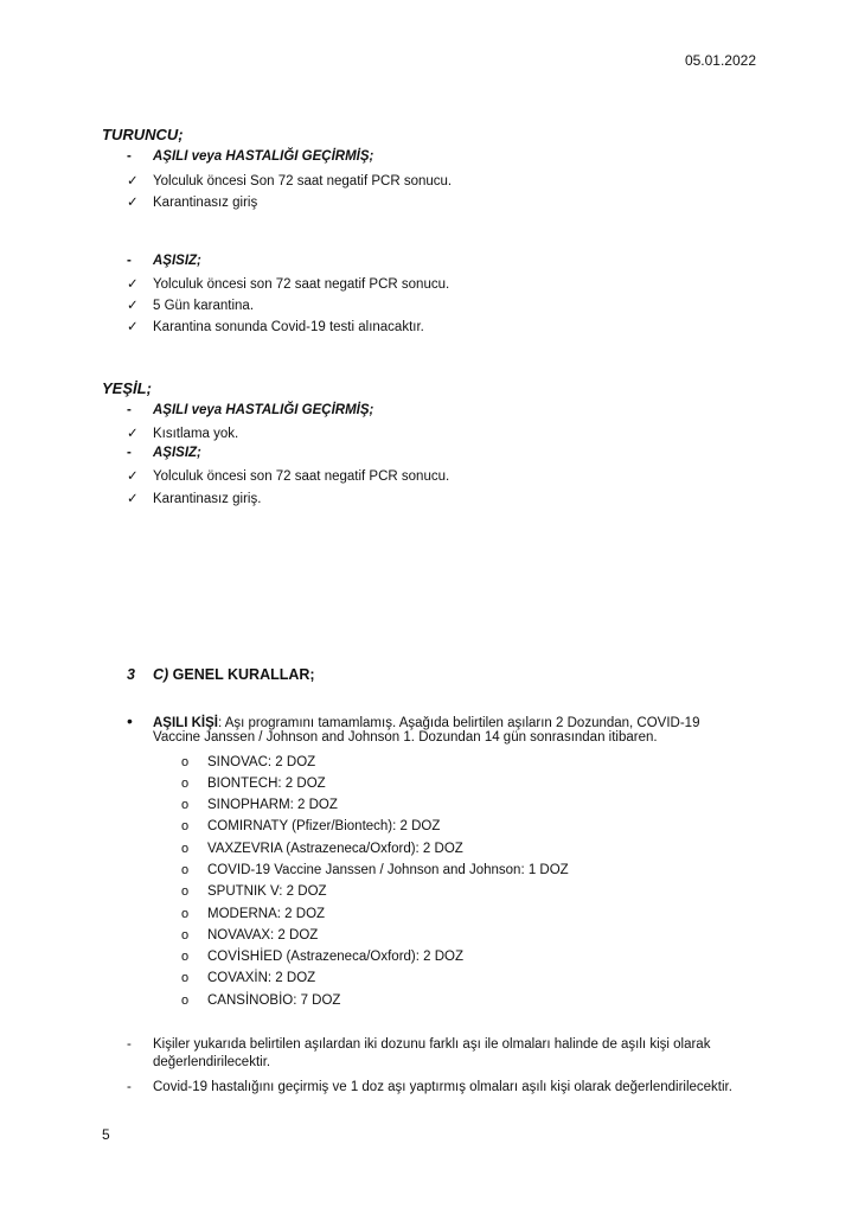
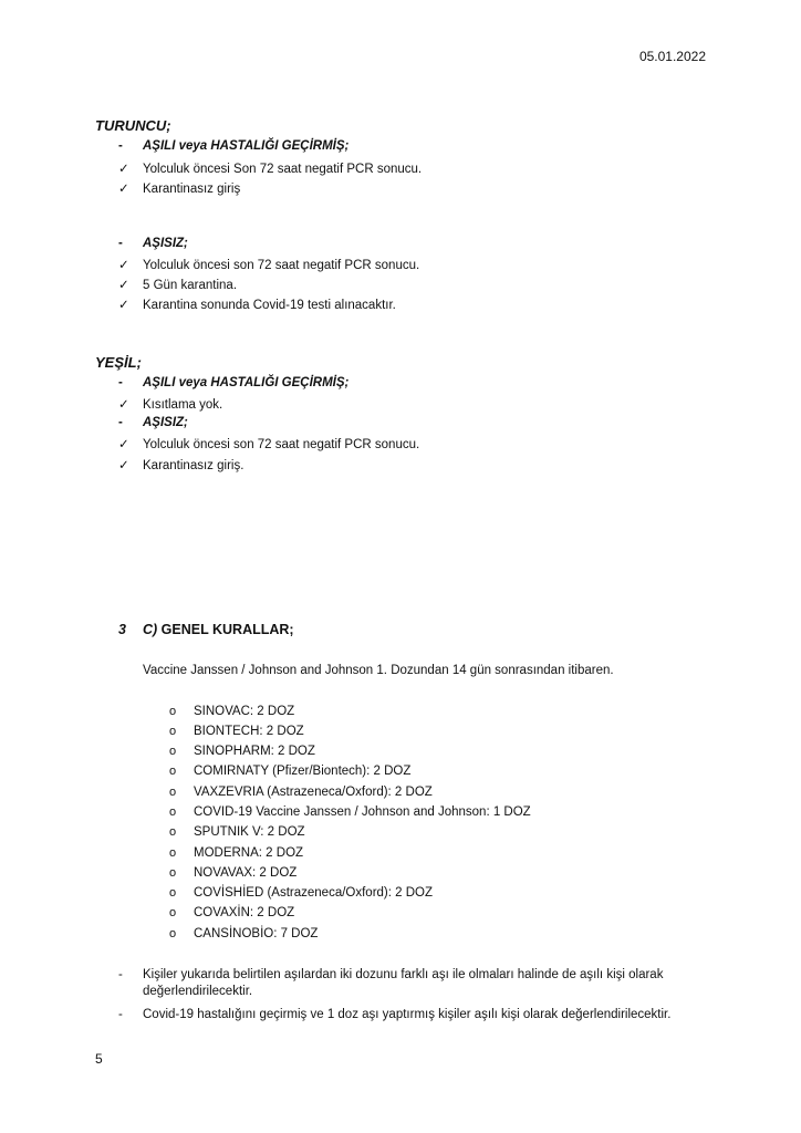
  05.01.2022
  TURUNCU;
  - AŞILI veya HASTALIĞI GEÇİRMİŞ;
  ✓ Yolculuk öncesi Son 72 saat negatif PCR sonucu.
  ✓ Karantinasız giriş
  - AŞISIZ;
  ✓ Yolculuk öncesi son 72 saat negatif PCR sonucu.
  ✓ 5 Gün karantina.
  ✓ Karantina sonunda Covid-19 testi alınacaktır.
  YEŞİL;
  - AŞILI veya HASTALIĞI GEÇİRMİŞ;
  ✓ Kısıtlama yok.
  - AŞISIZ;
  ✓ Yolculuk öncesi son 72 saat negatif PCR sonucu.
  ✓ Karantinasız giriş.
  3 C) GENEL KURALLAR;
- • AŞILI KİŞİ: Aşı programını tamamlamış. Aşağıda belirtilen aşıların 2 Dozundan, COVID-19
  Vaccine Janssen / Johnson and Johnson 1. Dozundan 14 gün sonrasından itibaren.
  o SINOVAC: 2 DOZ
  o BIONTECH: 2 DOZ
  o SINOPHARM: 2 DOZ
  o COMIRNATY (Pfizer/Biontech): 2 DOZ
  o VAXZEVRIA (Astrazeneca/Oxford): 2 DOZ
  o COVID-19 Vaccine Janssen / Johnson and Johnson: 1 DOZ
  o SPUTNIK V: 2 DOZ
  o MODERNA: 2 DOZ
  o NOVAVAX: 2 DOZ
  o COVİSHİED (Astrazeneca/Oxford): 2 DOZ
  o COVAXİN: 2 DOZ
  o CANSİNOBİO: 7 DOZ
  - Kişiler yukarıda belirtilen aşılardan iki dozunu farklı aşı ile olmaları halinde de aşılı kişi olarak
  değerlendirilecektir.
- - Covid-19 hastalığını geçirmiş ve 1 doz aşı yaptırmış olmaları aşılı kişi olarak değerlendirilecektir.
+ - Covid-19 hastalığını geçirmiş ve 1 doz aşı yaptırmış kişiler aşılı kişi olarak değerlendirilecektir.
  5
